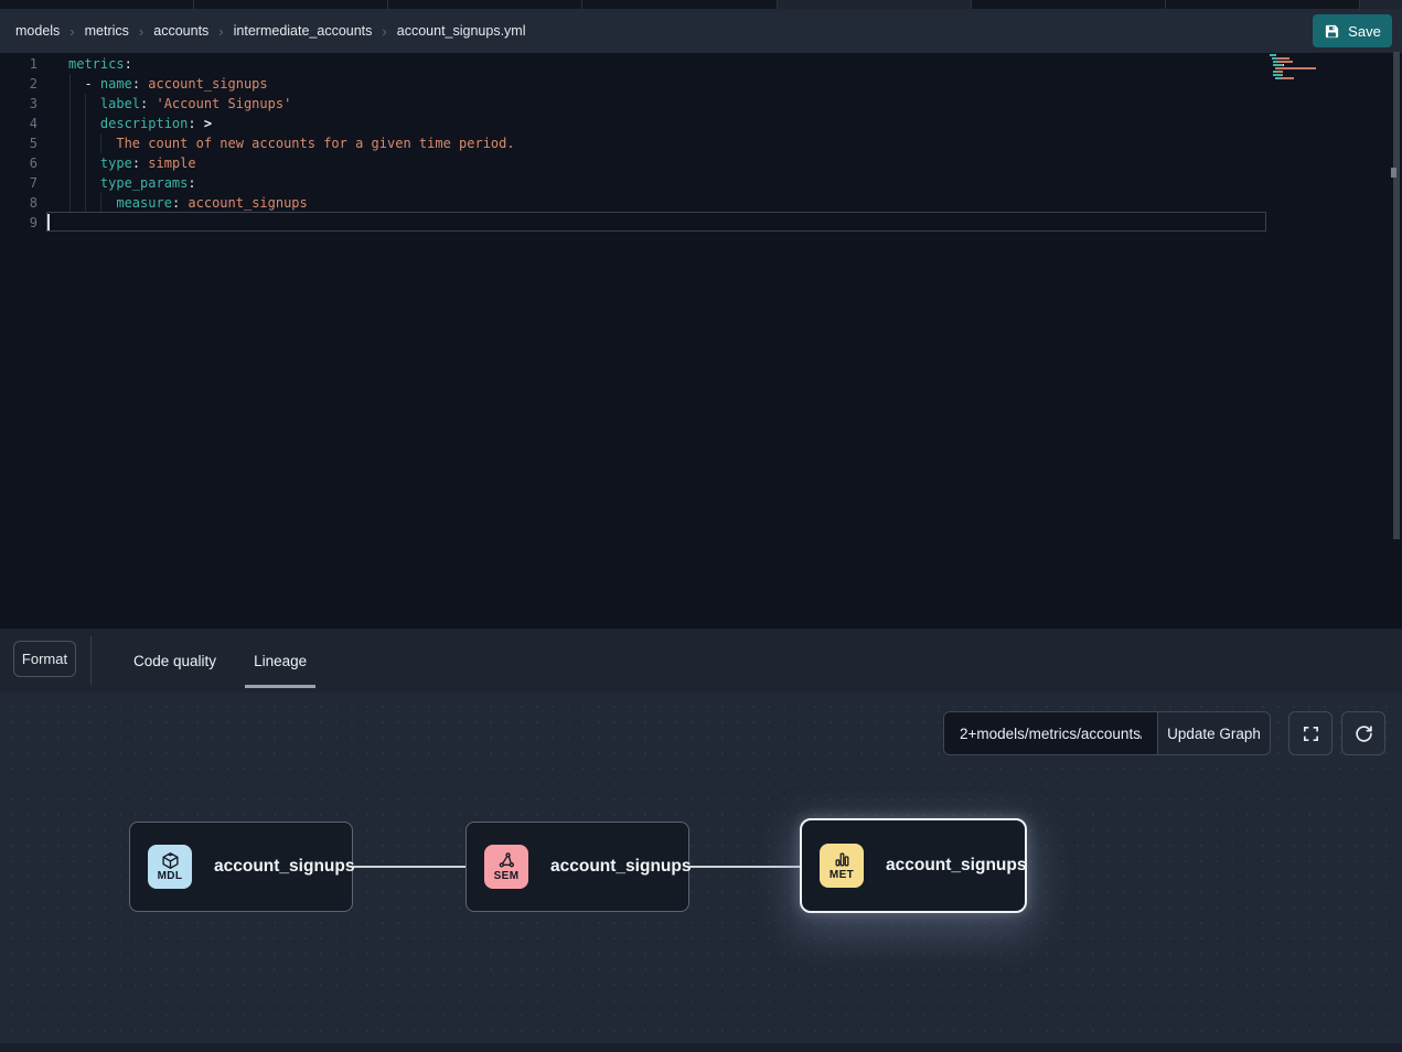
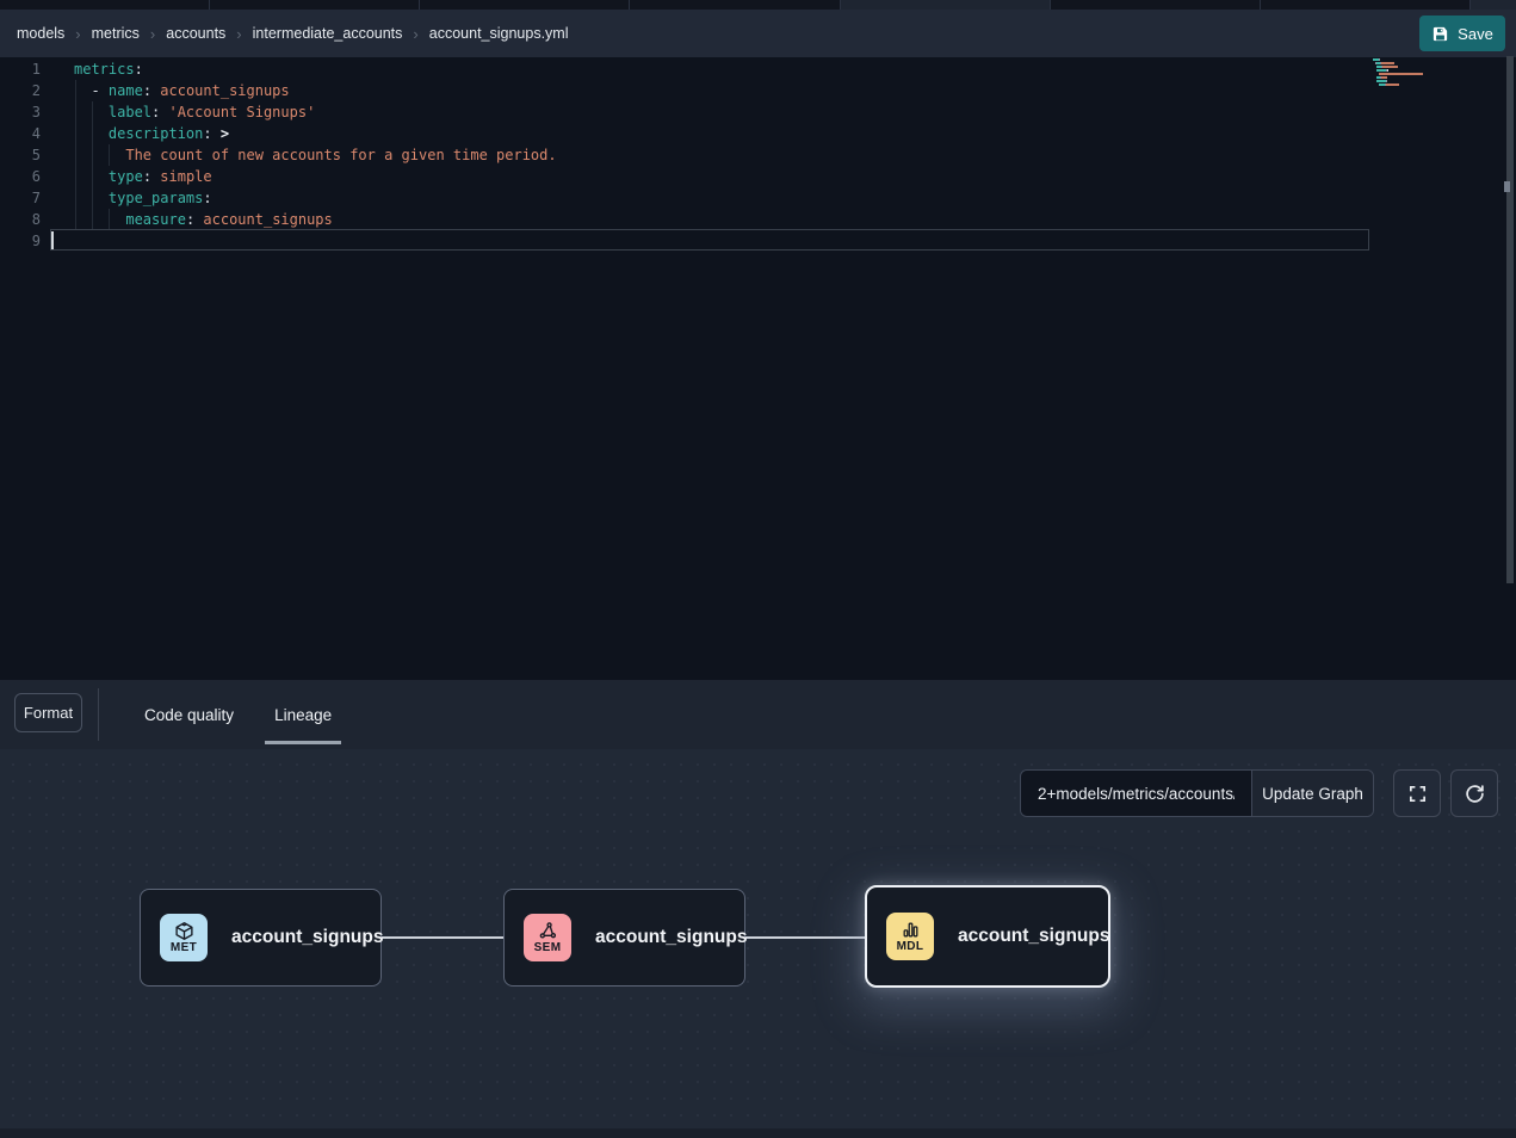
  models
  ›
  metrics
  ›
  accounts
  ›
  intermediate_accounts
  ›
  account_signups.yml
  Save
  1
  2
  3
  4
  5
  6
  7
  8
  9
  metrics:
  - name: account_signups
  label: 'Account Signups'
  description: >
  The count of new accounts for a given time period.
  type: simple
  type_params:
  measure: account_signups
  Format
  Code quality
  Lineage
  2+models/metrics/accounts
  Update Graph
- MDL
+ MET
  account_signups
  SEM
  account_signups
- MET
+ MDL
  account_signups
